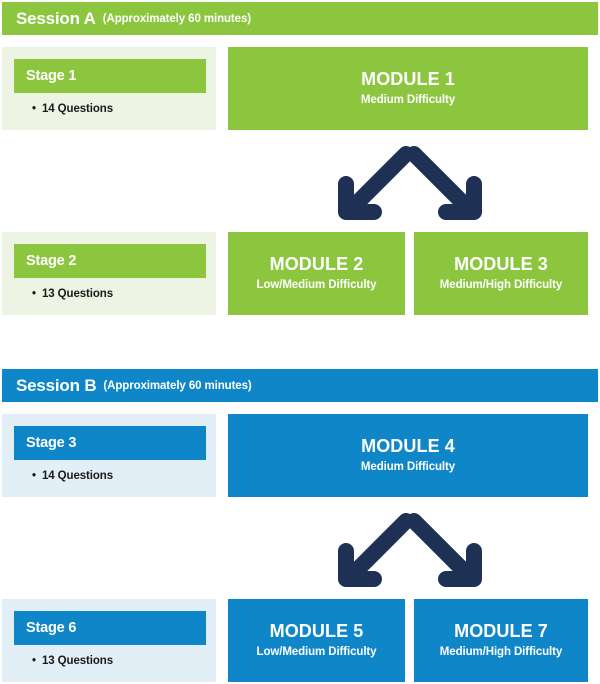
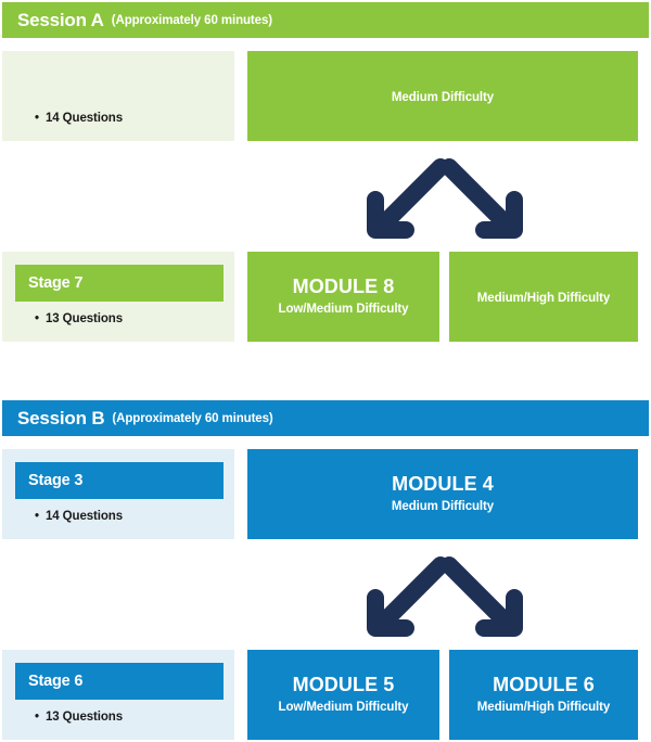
  Session A
  (Approximately 60 minutes)
- Stage 1
  • 14 Questions
- MODULE 1
  Medium Difficulty
- Stage 2
+ Stage 7
  • 13 Questions
- MODULE 2
+ MODULE 8
  Low/Medium Difficulty
- MODULE 3
  Medium/High Difficulty
  Session B
  (Approximately 60 minutes)
  Stage 3
  • 14 Questions
  MODULE 4
  Medium Difficulty
  Stage 6
  • 13 Questions
  MODULE 5
  Low/Medium Difficulty
- MODULE 7
+ MODULE 6
  Medium/High Difficulty
